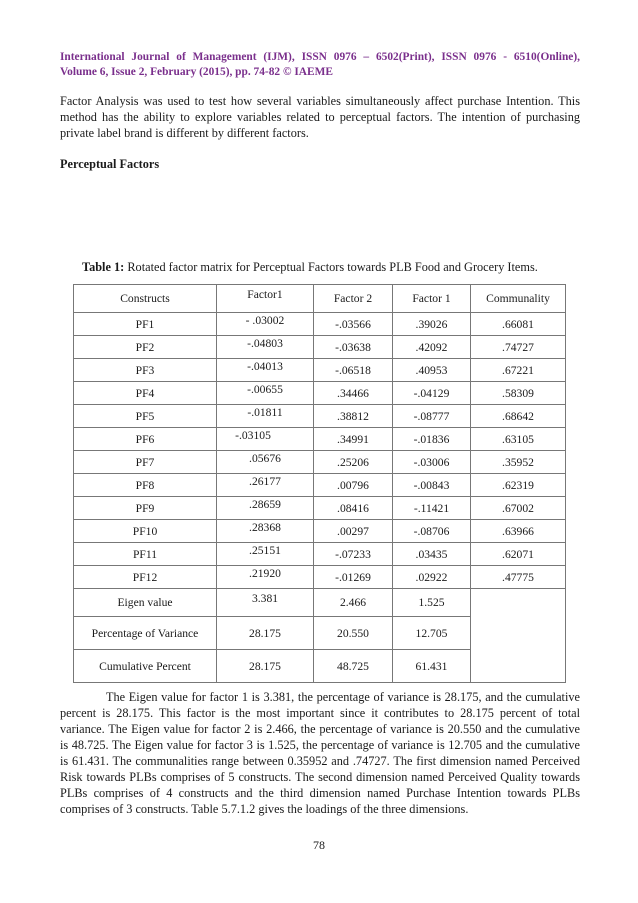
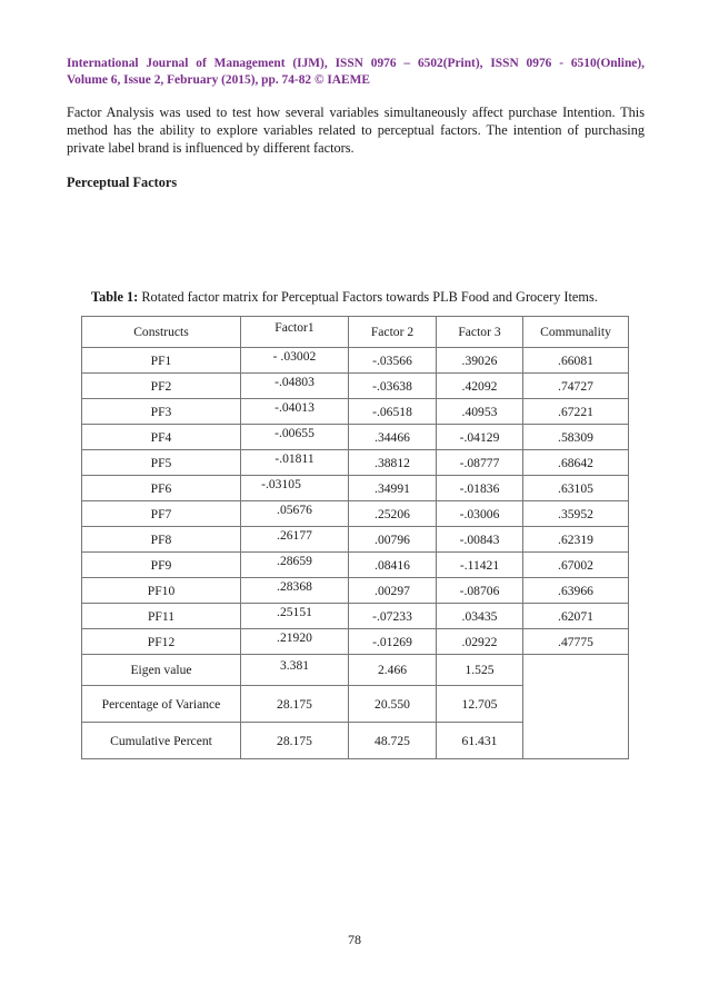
  International Journal of Management (IJM), ISSN 0976 – 6502(Print), ISSN 0976 - 6510(Online),
  Volume 6, Issue 2, February (2015), pp. 74-82 © IAEME
- Factor Analysis was used to test how several variables simultaneously affect purchase Intention. This method has the ability to explore variables related to perceptual factors. The intention of purchasing private label brand is different by different factors.
+ Factor Analysis was used to test how several variables simultaneously affect purchase Intention. This method has the ability to explore variables related to perceptual factors. The intention of purchasing private label brand is influenced by different factors.
  Perceptual Factors
  Table 1: Rotated factor matrix for Perceptual Factors towards PLB Food and Grocery Items.
- Constructs	Factor1	Factor 2	Factor 1	Communality
+ Constructs	Factor1	Factor 2	Factor 3	Communality
  PF1	- .03002	-.03566	.39026	.66081
  PF2	-.04803	-.03638	.42092	.74727
  PF3	-.04013	-.06518	.40953	.67221
  PF4	-.00655	.34466	-.04129	.58309
  PF5	-.01811	.38812	-.08777	.68642
  PF6	-.03105	.34991	-.01836	.63105
  PF7	.05676	.25206	-.03006	.35952
  PF8	.26177	.00796	-.00843	.62319
  PF9	.28659	.08416	-.11421	.67002
  PF10	.28368	.00297	-.08706	.63966
  PF11	.25151	-.07233	.03435	.62071
  PF12	.21920	-.01269	.02922	.47775
  Eigen value	3.381	2.466	1.525
  Percentage of Variance	28.175	20.550	12.705
  Cumulative Percent	28.175	48.725	61.431
- The Eigen value for factor 1 is 3.381, the percentage of variance is 28.175, and the cumulative percent is 28.175. This factor is the most important since it contributes to 28.175 percent of total variance. The Eigen value for factor 2 is 2.466, the percentage of variance is 20.550 and the cumulative is 48.725. The Eigen value for factor 3 is 1.525, the percentage of variance is 12.705 and the cumulative is 61.431. The communalities range between 0.35952 and .74727. The first dimension named Perceived Risk towards PLBs comprises of 5 constructs. The second dimension named Perceived Quality towards PLBs comprises of 4 constructs and the third dimension named Purchase Intention towards PLBs comprises of 3 constructs. Table 5.7.1.2 gives the loadings of the three dimensions.
  78
